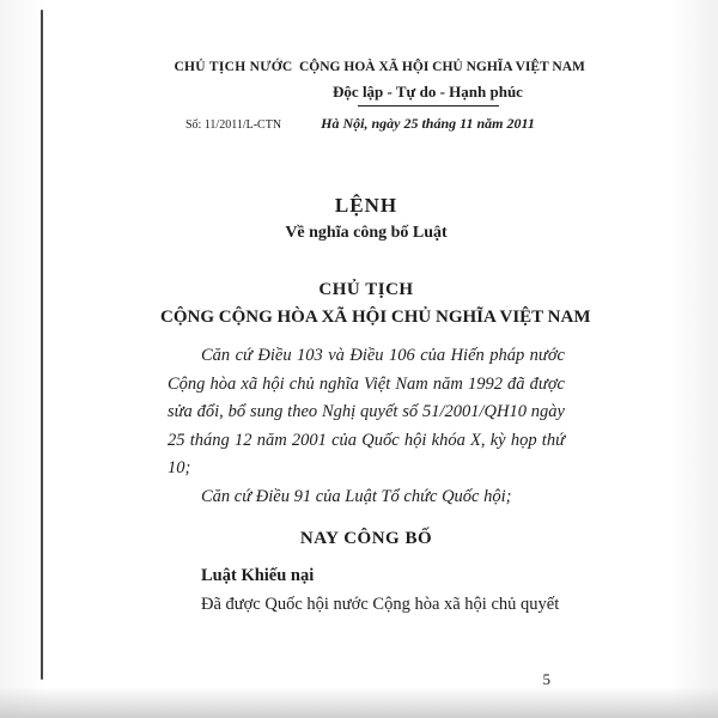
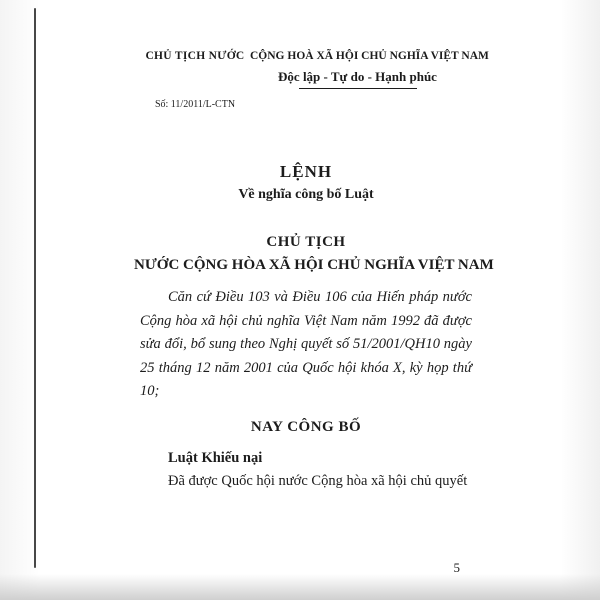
  CHỦ TỊCH NƯỚC
  Số: 11/2011/L-CTN
  CỘNG HOÀ XÃ HỘI CHỦ NGHĨA VIỆT NAM
  Độc lập - Tự do - Hạnh phúc
- Hà Nội, ngày 25 tháng 11 năm 2011
  LỆNH
  Về nghĩa công bố Luật
  CHỦ TỊCH
- CỘNG CỘNG HÒA XÃ HỘI CHỦ NGHĨA VIỆT NAM
+ NƯỚC CỘNG HÒA XÃ HỘI CHỦ NGHĨA VIỆT NAM
  Căn cứ Điều 103 và Điều 106 của Hiến pháp nước Cộng hòa xã hội chủ nghĩa Việt Nam năm 1992 đã được sửa đổi, bổ sung theo Nghị quyết số 51/2001/QH10 ngày 25 tháng 12 năm 2001 của Quốc hội khóa X, kỳ họp thứ 10;
- Căn cứ Điều 91 của Luật Tổ chức Quốc hội;
  NAY CÔNG BỐ
  Luật Khiếu nại
  Đã được Quốc hội nước Cộng hòa xã hội chủ quyết
  5
